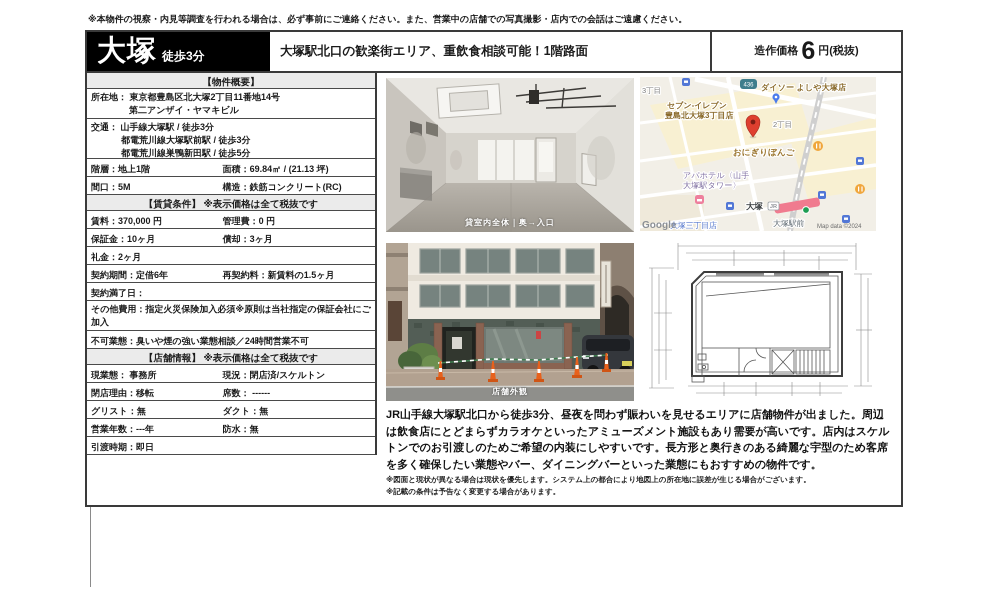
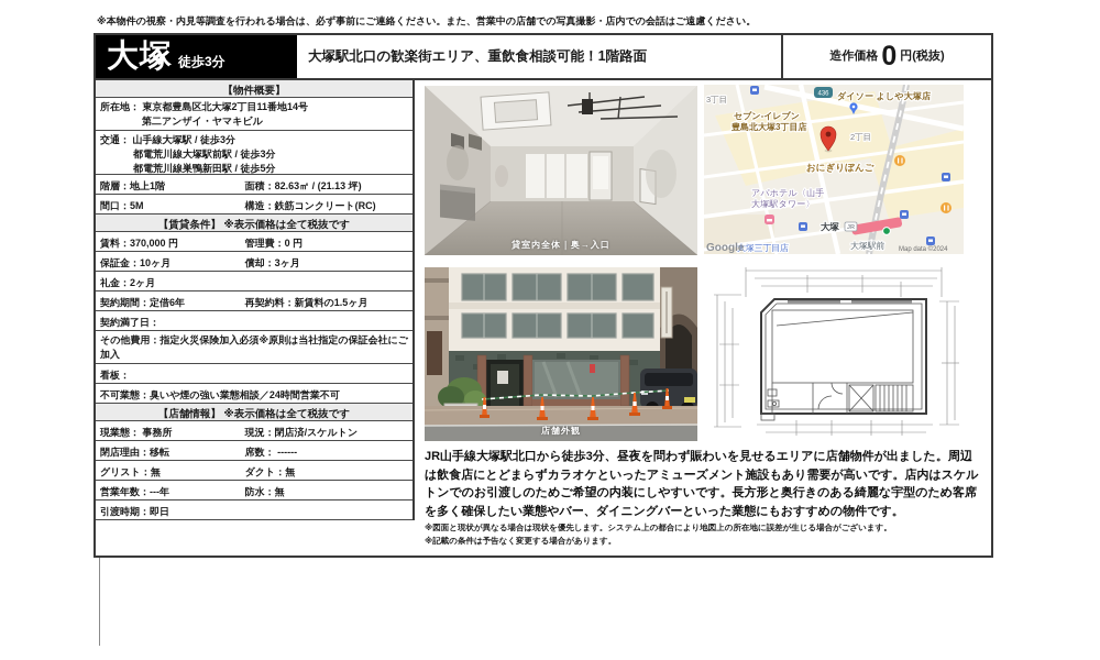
  ※本物件の視察・内見等調査を行われる場合は、必ず事前にご連絡ください。また、営業中の店舗での写真撮影・店内での会話はご遠慮ください。
  大塚
  徒歩3分
  大塚駅北口の歓楽街エリア、重飲食相談可能！1階路面
  造作価格
- 6
+ 0
  円(税抜)
  【物件概要】
  所在地： 東京都豊島区北大塚2丁目11番地14号
  第二アンザイ・ヤマキビル
  交通： 山手線大塚駅 / 徒歩3分
  都電荒川線大塚駅前駅 / 徒歩3分
  都電荒川線巣鴨新田駅 / 徒歩5分
  階層：地上1階
- 面積：69.84㎡ / (21.13 坪)
+ 面積：82.63㎡ / (21.13 坪)
  間口：5M
  構造：鉄筋コンクリート(RC)
  【賃貸条件】 ※表示価格は全て税抜です
  賃料：370,000 円
  管理費：0 円
  保証金：10ヶ月
  償却：3ヶ月
  礼金：2ヶ月
  契約期間：定借6年
  再契約料：新賃料の1.5ヶ月
  契約満了日：
  その他費用：指定火災保険加入必須※原則は当社指定の保証会社にご加入
+ 看板：
  不可業態：臭いや煙の強い業態相談／24時間営業不可
  【店舗情報】 ※表示価格は全て税抜です
  現業態： 事務所
  現況：閉店済/スケルトン
  閉店理由：移転
  席数： ------
  グリスト：無
  ダクト：無
  営業年数：---年
  防水：無
  引渡時期：即日
  貸室内全体｜奥→入口
  店舗外観
  3丁目
  ダイソー よしや大塚店
  セブン-イレブン
  豊島北大塚3丁目店
  2丁目
  おにぎりぼんご
  アパホテル〈山手
  大塚駅タワー〉
  大塚
  大塚駅前
  大塚三丁目店
  Google
  JR山手線大塚駅北口から徒歩3分、昼夜を問わず賑わいを見せるエリアに店舗物件が出ました。周辺は飲食店にとどまらずカラオケといったアミューズメント施設もあり需要が高いです。店内はスケルトンでのお引渡しのためご希望の内装にしやすいです。長方形と奥行きのある綺麗な宇型のため客席を多く確保したい業態やバー、ダイニングバーといった業態にもおすすめの物件です。
  ※図面と現状が異なる場合は現状を優先します。システム上の都合により地図上の所在地に誤差が生じる場合がございます。
  ※記載の条件は予告なく変更する場合があります。
